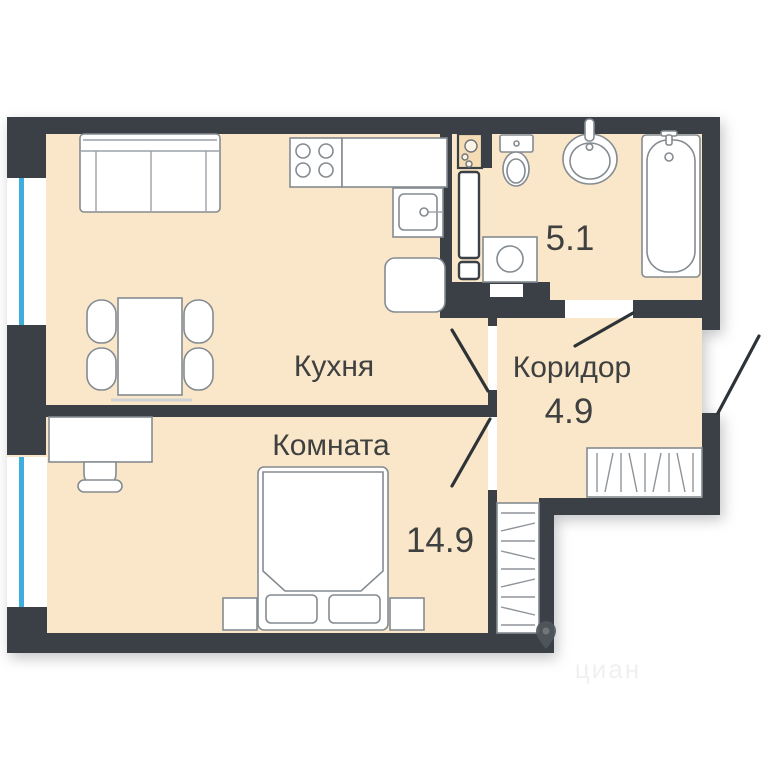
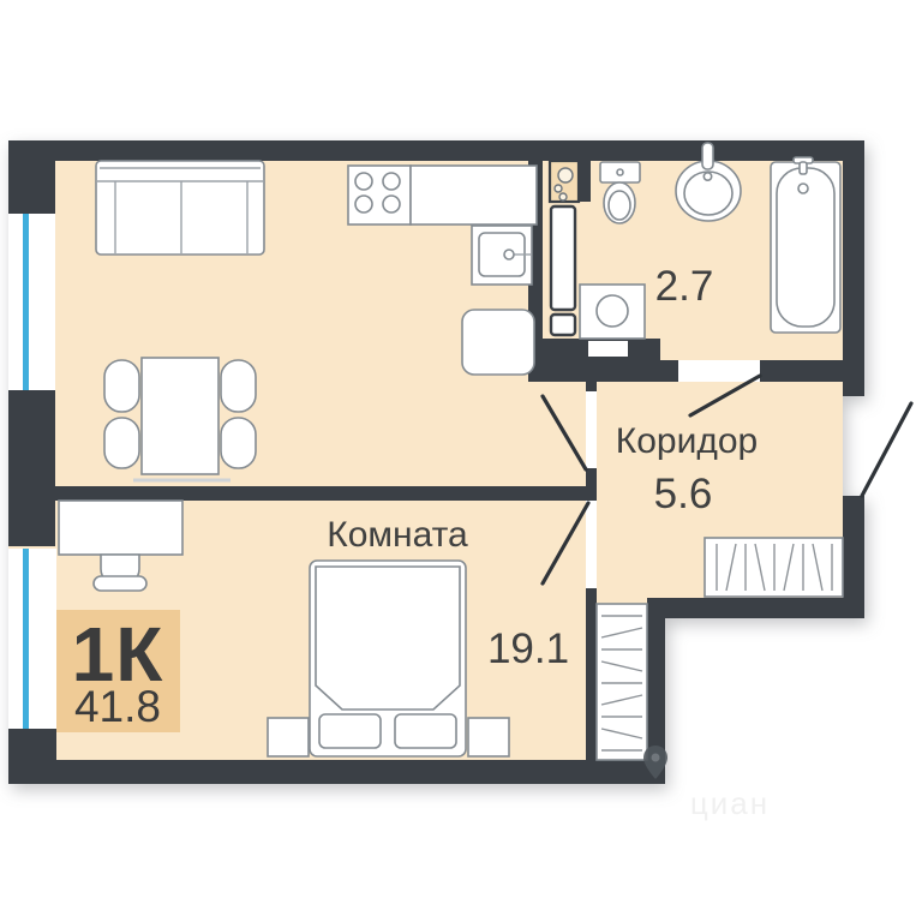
- Кухня
- 5.1
+ 2.7
  Коридор
- 4.9
+ 5.6
  Комната
- 14.9
+ 19.1
+ 1К
+ 41.8
